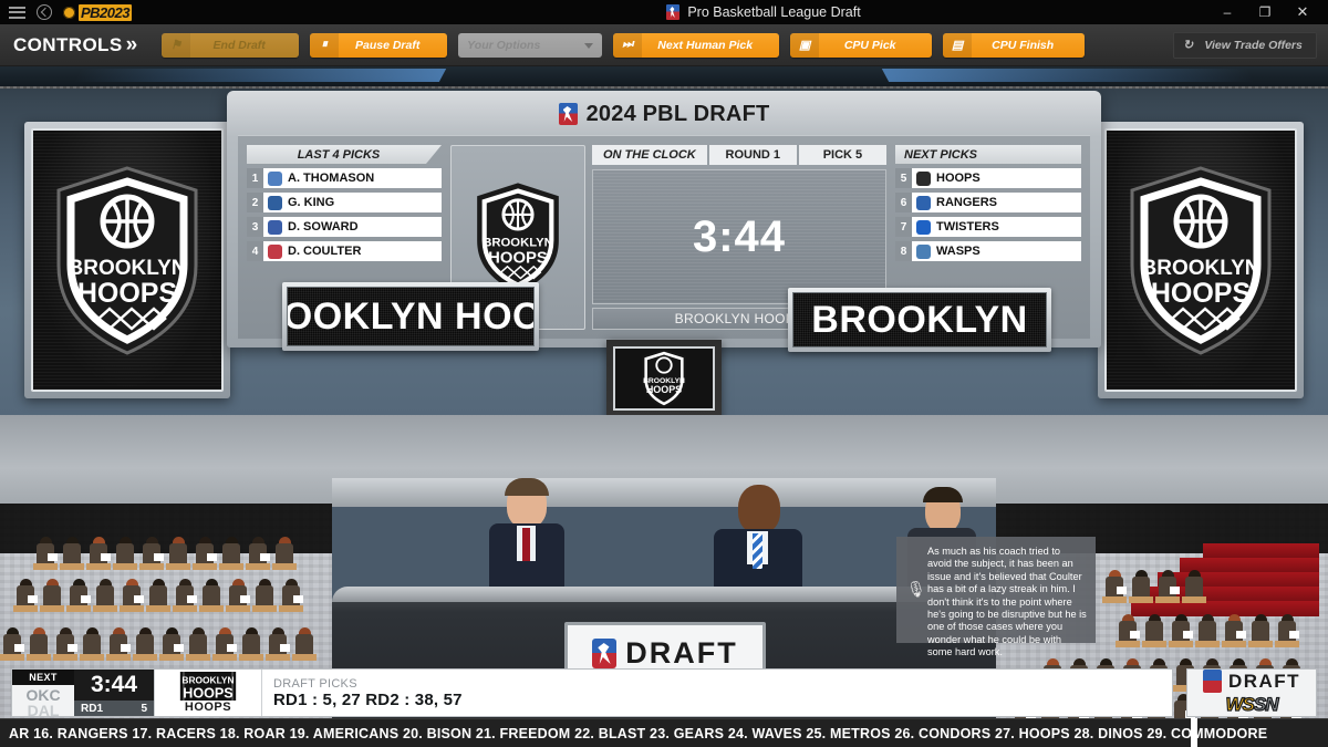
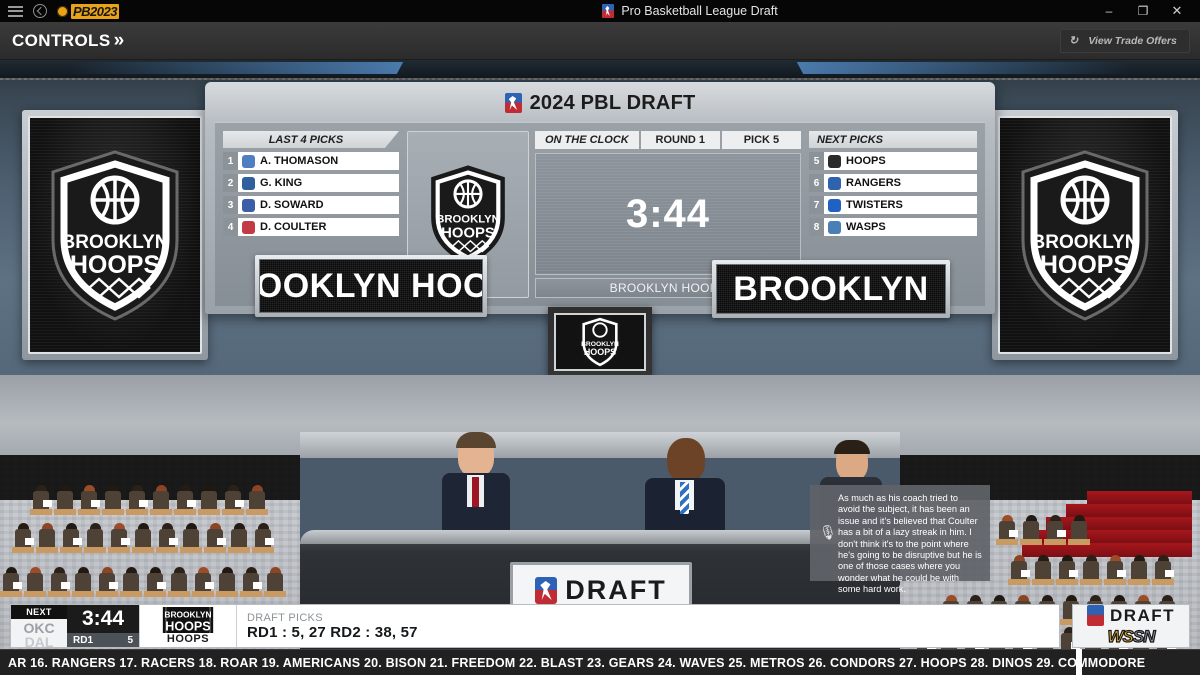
  PB2023
  Pro Basketball League Draft
  –
  ❐
  ✕
  CONTROLS
  »
- ⚑
- End Draft
- ⏸
- Pause Draft
- Your Options
- ⏭
- Next Human Pick
- ▣
- CPU Pick
- ▤
- CPU Finish
  ↻
  View Trade Offers
  BROOKLYN
  HOOPS
  BROOKLYN
  HOOPS
  2024 PBL DRAFT
  LAST 4 PICKS
  1
  A. THOMASON
  2
  G. KING
  3
  D. SOWARD
  4
  D. COULTER
  BROOKLYN
  HOOPS
  ON THE CLOCK
  ROUND 1
  PICK 5
  3:44
  BROOKLYN HOO
  NEXT PICKS
  5
  HOOPS
  6
  RANGERS
  7
  TWISTERS
  8
  WASPS
  BROOKLYN
  HOOPS
  DRAFT
  🎙
  As much as his coach tried to avoid the subject, it has been an issue and it's believed that Coulter has a bit of a lazy streak in him. I don't think it's to the point where he's going to be disruptive but he is one of those cases where you wonder what he could be with some hard work.
  NEXT
  OKC
  DAL
  3:44
  RD1
  5
  BROOKLYN
  HOOPS
  HOOPS
  DRAFT PICKS
  RD1 : 5, 27 RD2 : 38, 57
  DRAFT
  WSSN
  AR 16. RANGERS 17. RACERS 18. ROAR 19. AMERICANS 20. BISON 21. FREEDOM 22. BLAST 23. GEARS 24. WAVES 25. METROS 26. CONDORS 27. HOOPS 28. DINOS 29. COMMODORE
